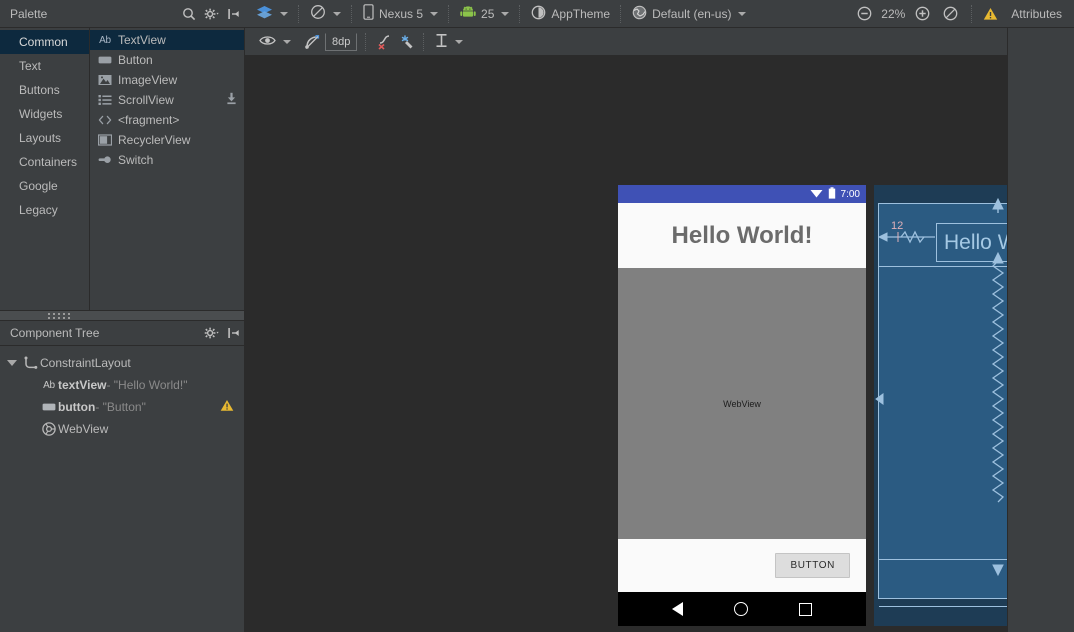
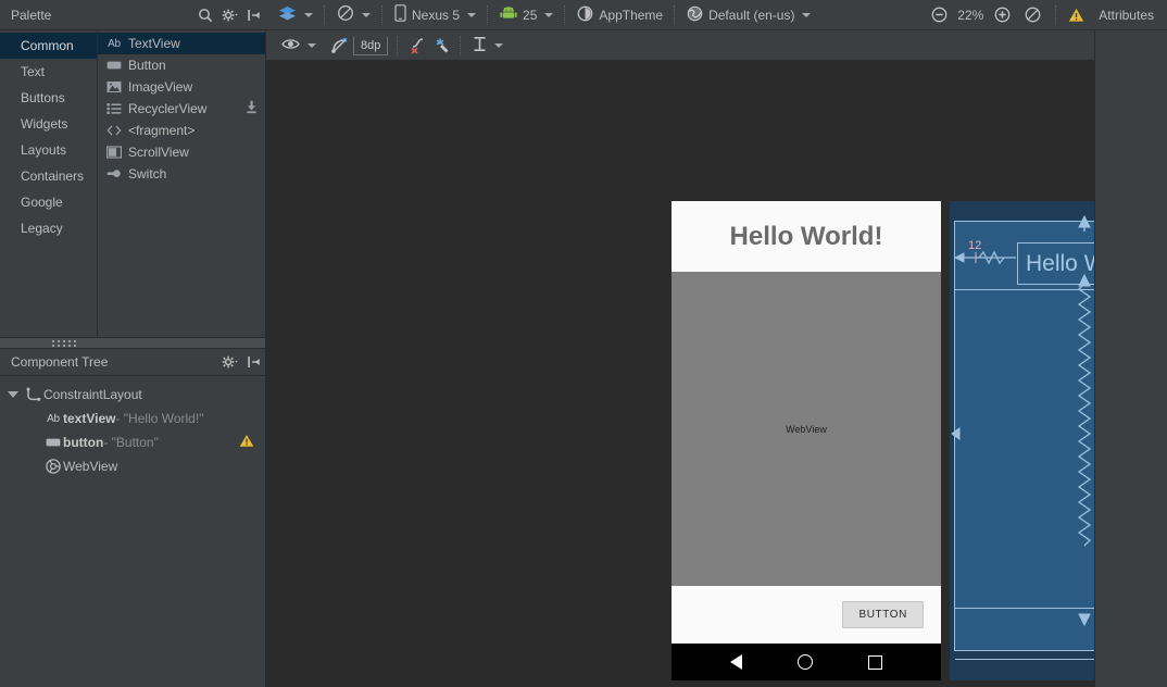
  Palette
  Nexus 5
  25
  AppTheme
  Default (en-us)
  22%
  Attributes
  Common
  Text
  Buttons
  Widgets
  Layouts
  Containers
  Google
  Legacy
  Ab
  TextView
  Button
  ImageView
- ScrollView
+ RecyclerView
  <fragment>
- RecyclerView
+ ScrollView
  Switch
  Component Tree
  ConstraintLayout
  Ab
  textView
  - "Hello World!"
  button
  - "Button"
  WebView
  8dp
- 7:00
  Hello World!
  WebView
  BUTTON
  12
